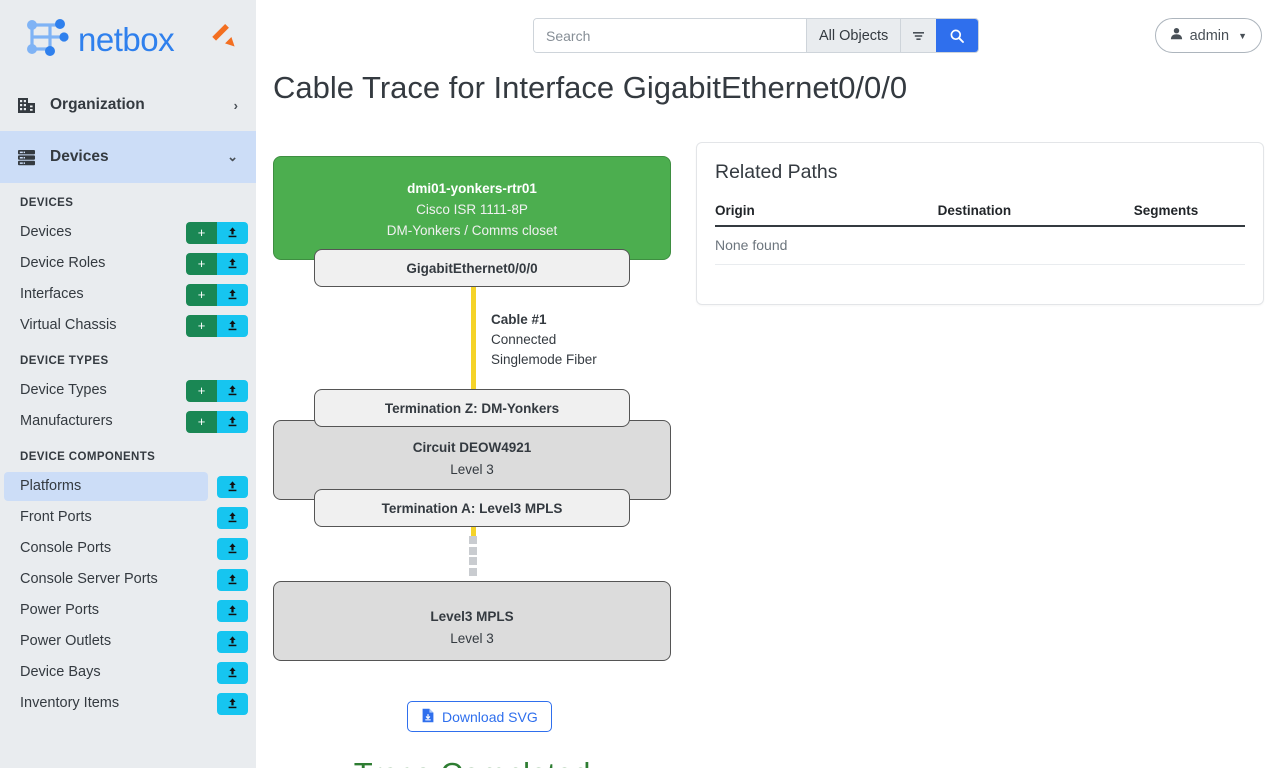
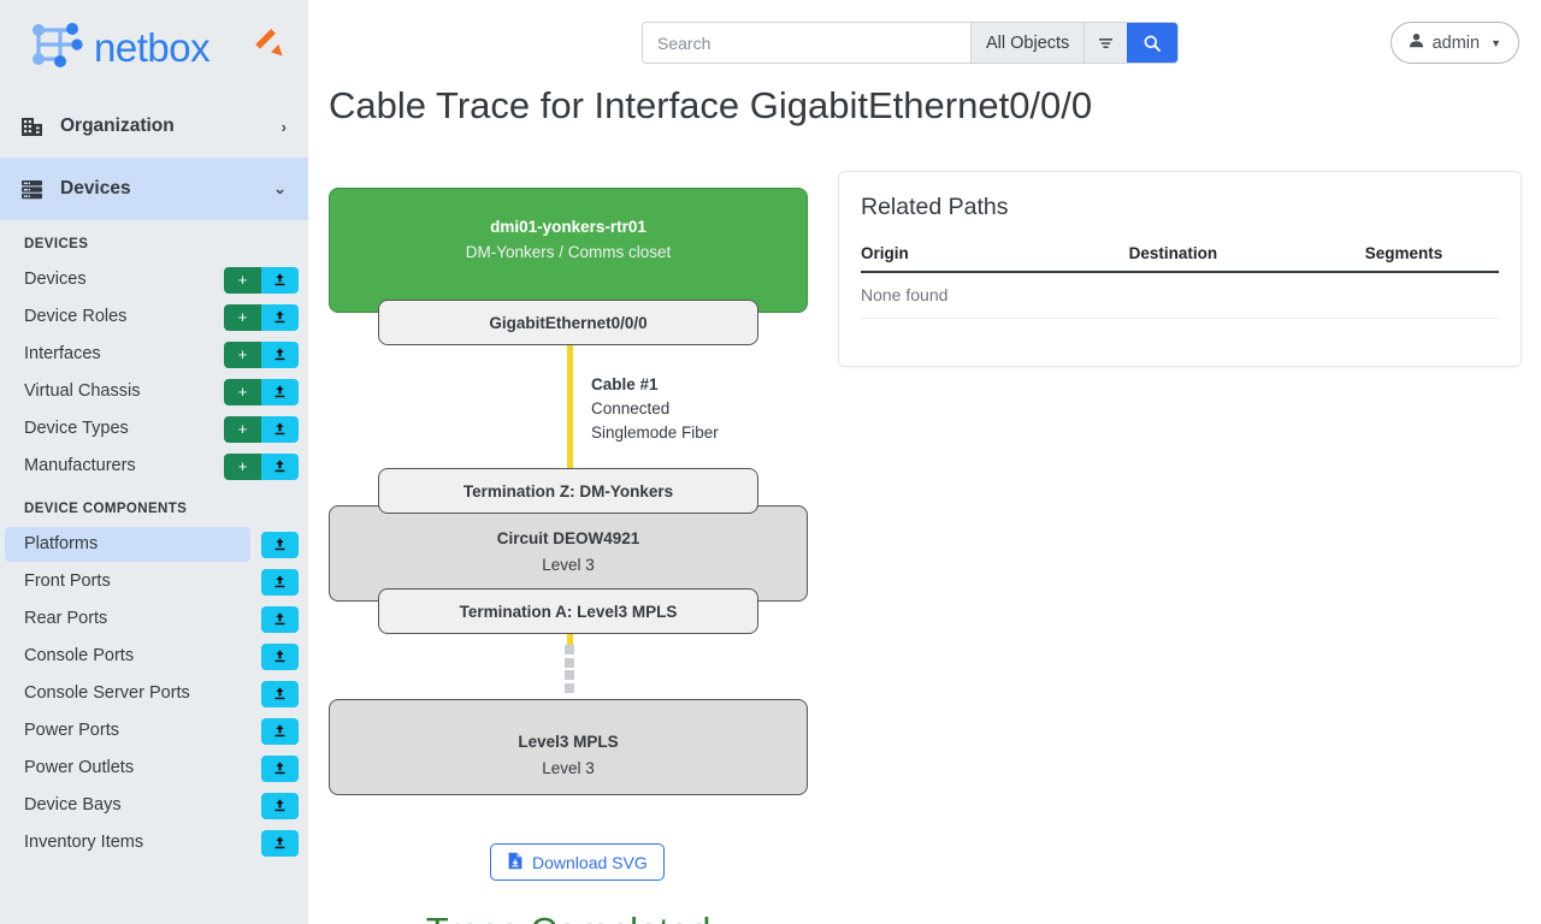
  netbox
  Organization
  ›
  Devices
  ⌄
  DEVICES
  Devices
  +
  Device Roles
  +
  Interfaces
  +
  Virtual Chassis
  +
- DEVICE TYPES
  Device Types
  +
  Manufacturers
  +
  DEVICE COMPONENTS
  Platforms
  Front Ports
+ Rear Ports
  Console Ports
  Console Server Ports
  Power Ports
  Power Outlets
  Device Bays
  Inventory Items
  Search
  All Objects
  admin
  ▼
  Cable Trace for Interface GigabitEthernet0/0/0
  dmi01-yonkers-rtr01
- Cisco ISR 1111-8P
  DM-Yonkers / Comms closet
  GigabitEthernet0/0/0
  Cable #1
  Connected
  Singlemode Fiber
  Circuit DEOW4921
  Level 3
  Termination Z: DM-Yonkers
  Termination A: Level3 MPLS
  Level3 MPLS
  Level 3
  Download SVG
  Related Paths
  Origin	Destination	Segments
  None found
